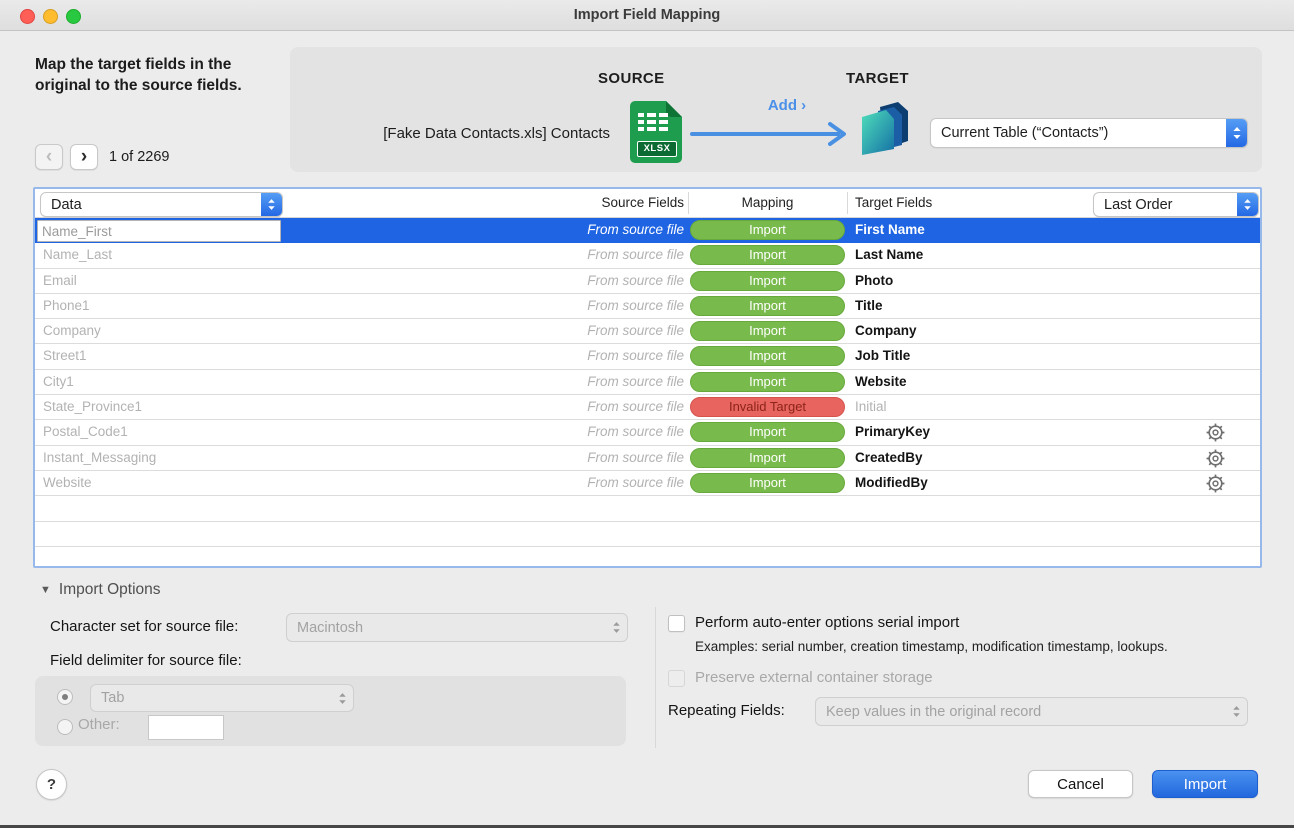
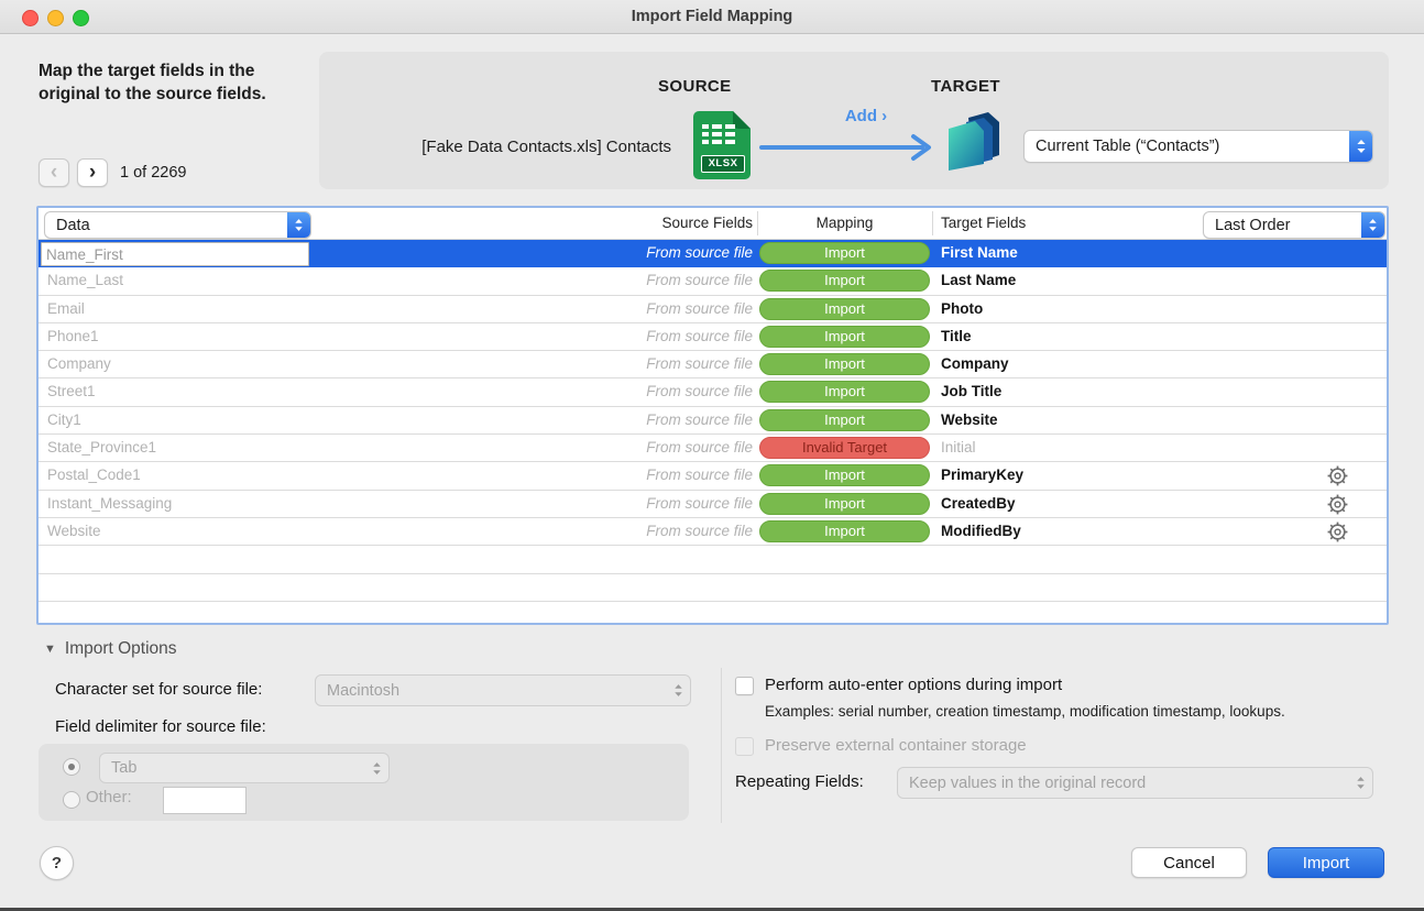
  Import Field Mapping
  Map the target fields in the original to the source fields.
  ‹
  ›
  1 of 2269
  SOURCE
  TARGET
  [Fake Data Contacts.xls] Contacts
  XLSX
  Add ›
  Current Table (“Contacts”)
  Data
  Source Fields
  Mapping
  Target Fields
  Last Order
  Name_First
  From source file
  Import
  First Name
  Name_Last
  From source file
  Import
  Last Name
  Email
  From source file
  Import
  Photo
  Phone1
  From source file
  Import
  Title
  Company
  From source file
  Import
  Company
  Street1
  From source file
  Import
  Job Title
  City1
  From source file
  Import
  Website
  State_Province1
  From source file
  Invalid Target
  Initial
  Postal_Code1
  From source file
  Import
  PrimaryKey
  Instant_Messaging
  From source file
  Import
  CreatedBy
  Website
  From source file
  Import
  ModifiedBy
  ▼
  Import Options
  Character set for source file:
  Macintosh
  Field delimiter for source file:
  Tab
  Other:
- Perform auto-enter options serial import
+ Perform auto-enter options during import
  Examples: serial number, creation timestamp, modification timestamp, lookups.
  Preserve external container storage
  Repeating Fields:
  Keep values in the original record
  ?
  Cancel
  Import
